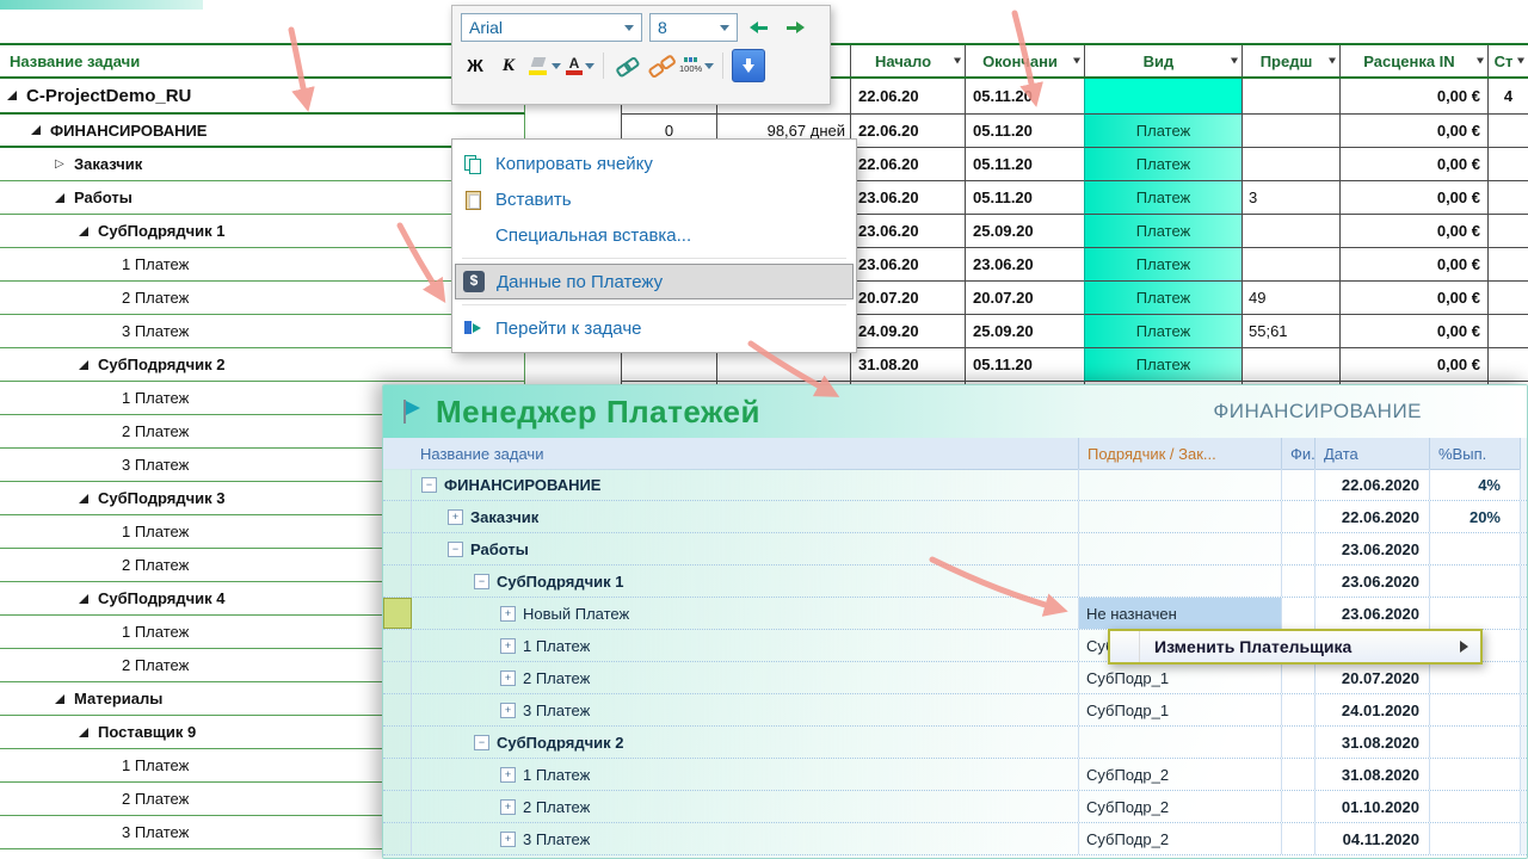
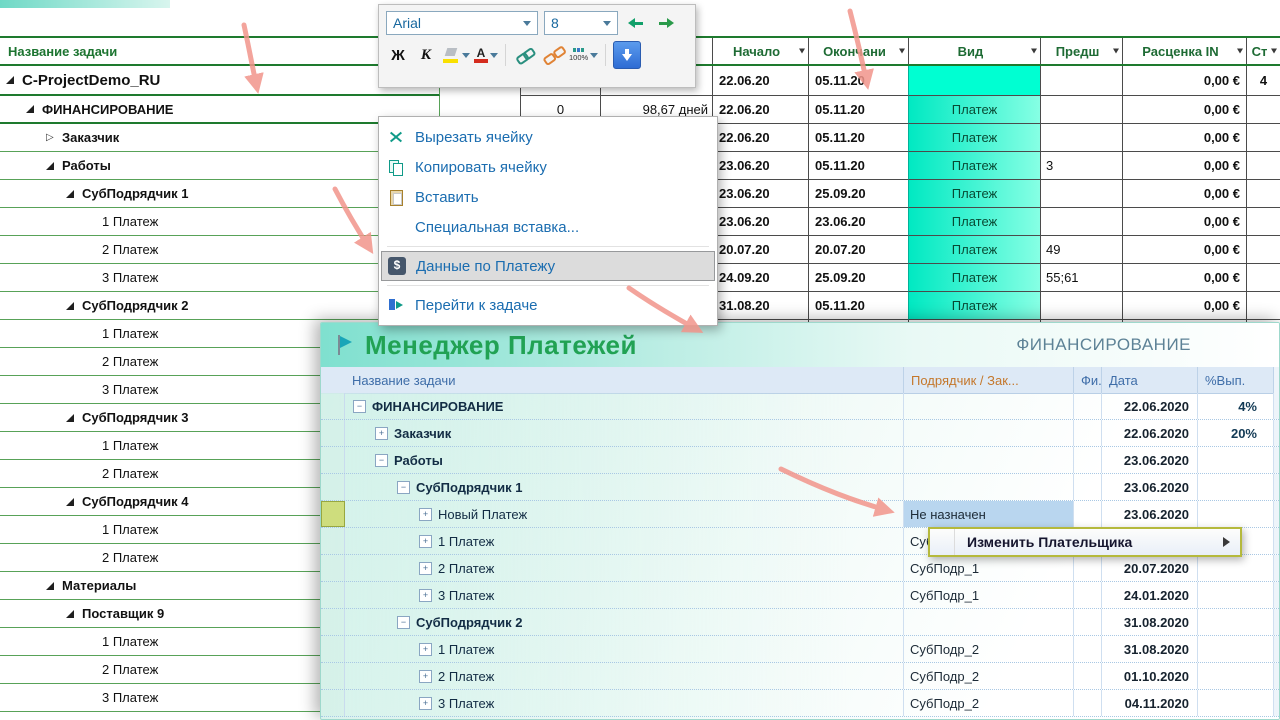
  Название задачи
  Начало
  Окончани
  Вид
  Предш
  Расценка IN
  Ст
  C-ProjectDemo_RU
  22.06.20
  05.11.20
  0,00 €
  4
  ФИНАНСИРОВАНИЕ
  0
  98,67 дней
  22.06.20
  05.11.20
  Платеж
  0,00 €
  Заказчик
  22.06.20
  05.11.20
  Платеж
  0,00 €
  Работы
  23.06.20
  05.11.20
  Платеж
  3
  0,00 €
  СубПодрядчик 1
  23.06.20
  25.09.20
  Платеж
  0,00 €
  1 Платеж
  23.06.20
  23.06.20
  Платеж
  0,00 €
  2 Платеж
  20.07.20
  20.07.20
  Платеж
  49
  0,00 €
  3 Платеж
  24.09.20
  25.09.20
  Платеж
  55;61
  0,00 €
  СубПодрядчик 2
  31.08.20
  05.11.20
  Платеж
  0,00 €
  1 Платеж
  2 Платеж
  3 Платеж
  СубПодрядчик 3
  1 Платеж
  2 Платеж
  СубПодрядчик 4
  1 Платеж
  2 Платеж
  Материалы
  Поставщик 9
  1 Платеж
  2 Платеж
  3 Платеж
  Arial
  8
  Ж
  К
  А
  100%
+ Вырезать ячейку
  Копировать ячейку
  Вставить
  Специальная вставка...
  Данные по Платежу
  Перейти к задаче
  Менеджер Платежей
  ФИНАНСИРОВАНИЕ
  Название задачи
  Подрядчик / Зак...
  Дата
  %Вып.
  ФИНАНСИРОВАНИЕ
  22.06.2020
  4%
  Заказчик
  22.06.2020
  20%
  Работы
  23.06.2020
  СубПодрядчик 1
  23.06.2020
  Новый Платеж
  Не назначен
  23.06.2020
  1 Платеж
  2 Платеж
  СубПодр_1
  20.07.2020
  3 Платеж
  СубПодр_1
  24.01.2020
  СубПодрядчик 2
  31.08.2020
  1 Платеж
  СубПодр_2
  31.08.2020
  2 Платеж
  СубПодр_2
  01.10.2020
  3 Платеж
  СубПодр_2
  04.11.2020
  Изменить Плательщика
